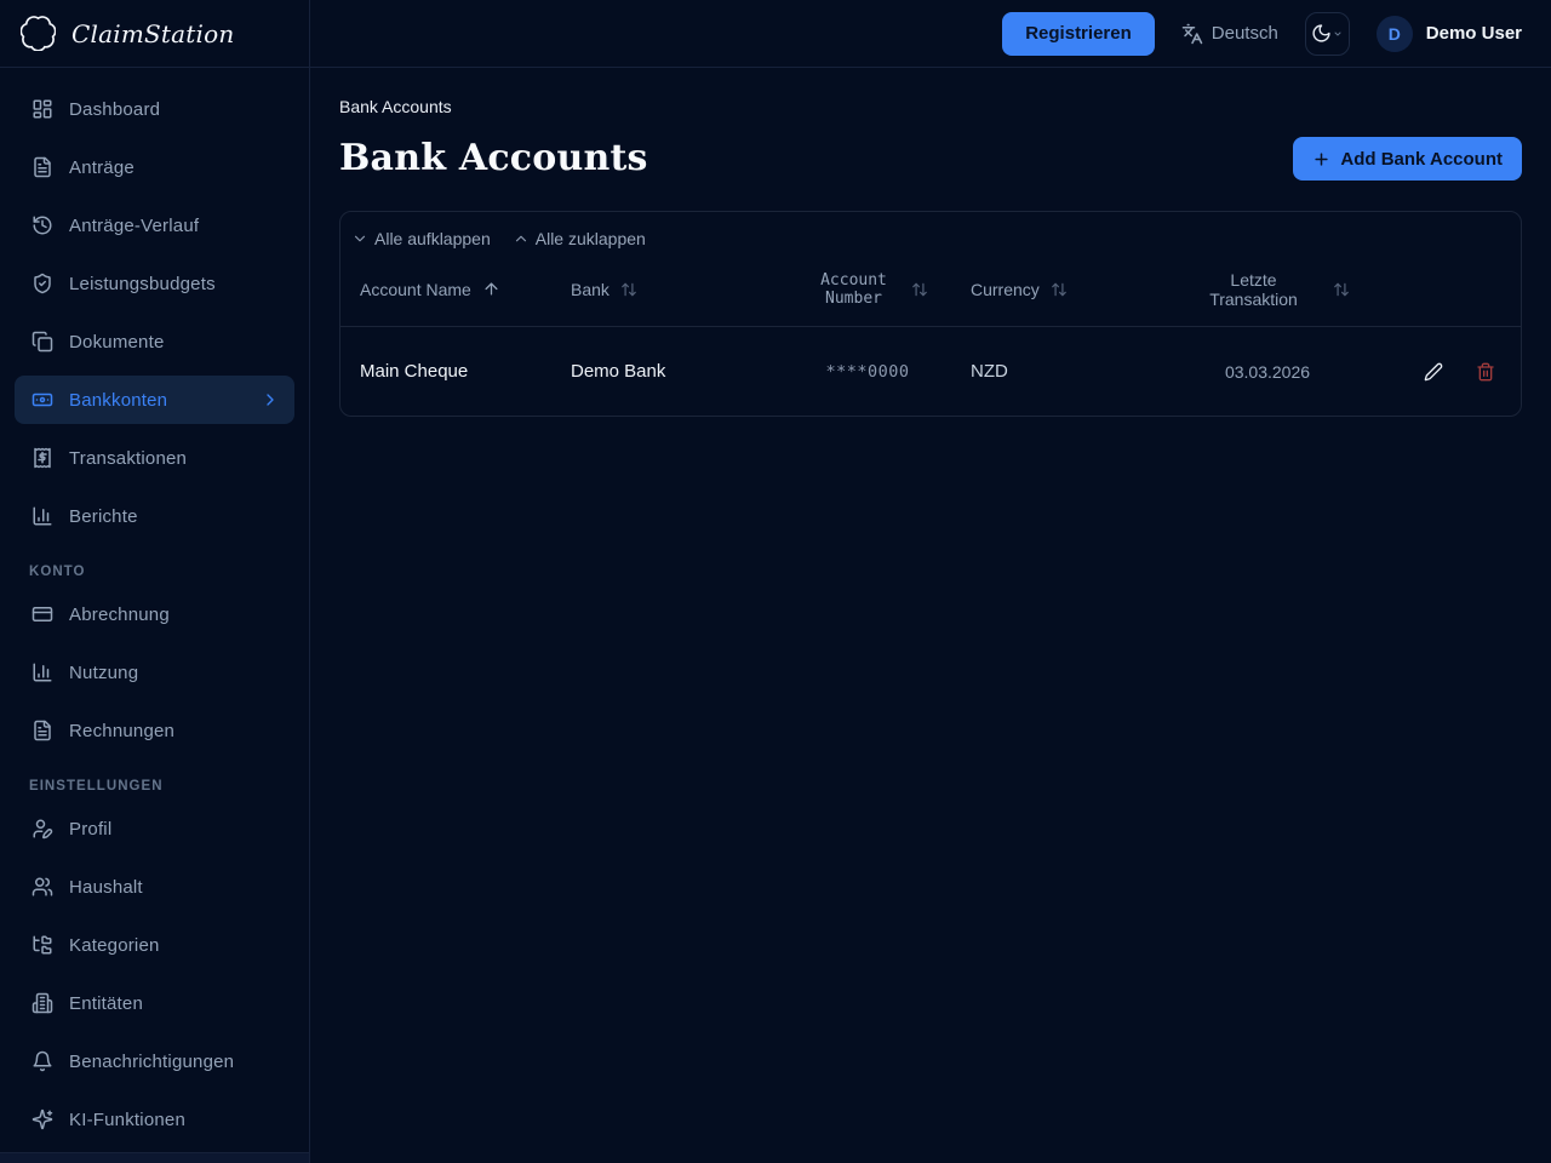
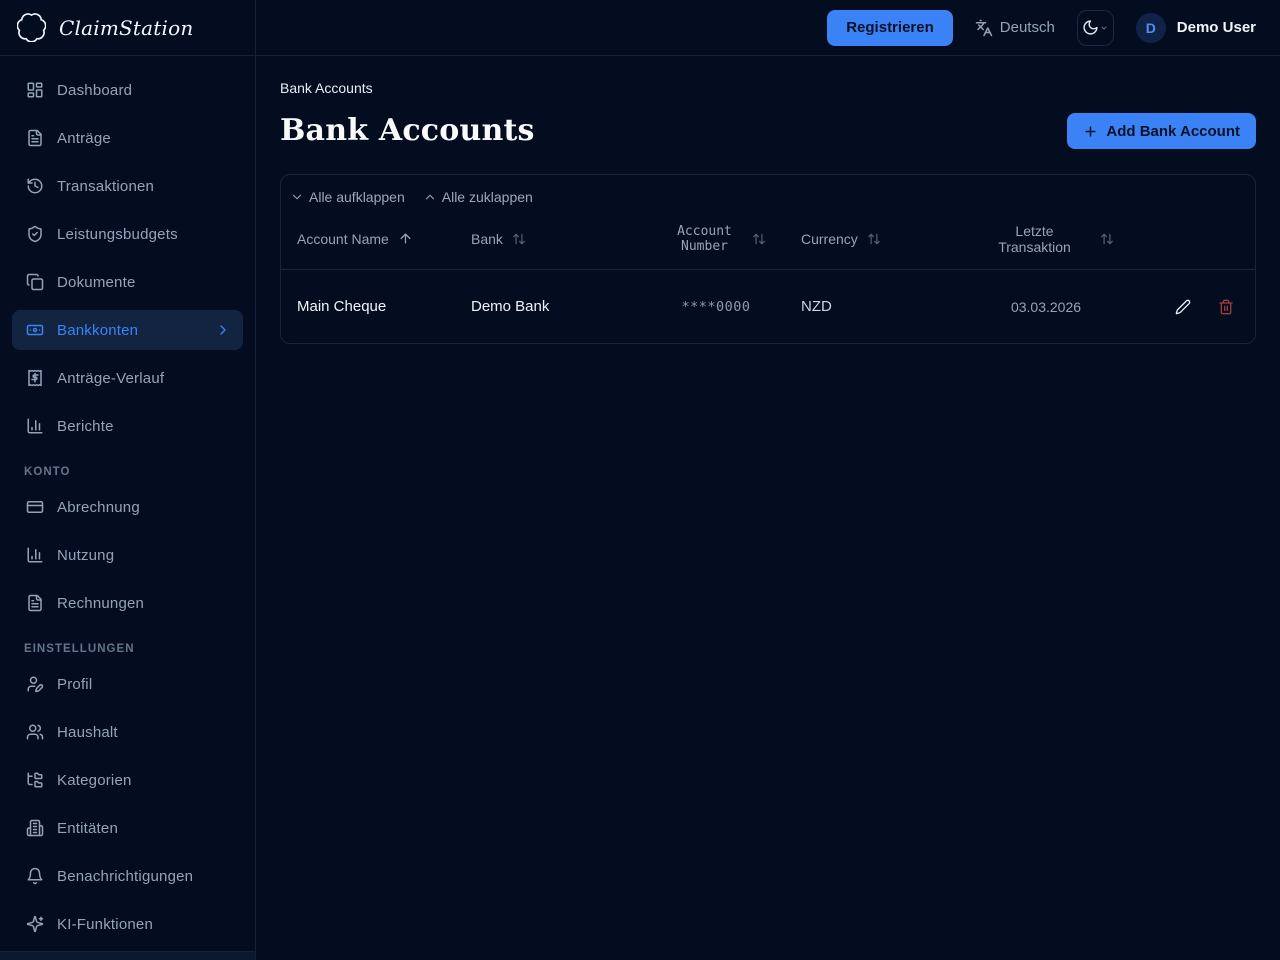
  ClaimStation
  Registrieren
  Deutsch
  D
  Demo User
  Dashboard
  Anträge
- Anträge-Verlauf
+ Transaktionen
  Leistungsbudgets
  Dokumente
  Bankkonten
- Transaktionen
+ Anträge-Verlauf
  Berichte
  KONTO
  Abrechnung
  Nutzung
  Rechnungen
  EINSTELLUNGEN
  Profil
  Haushalt
  Kategorien
  Entitäten
  Benachrichtigungen
  KI-Funktionen
  Bank Accounts
  Bank Accounts
  Add Bank Account
  Alle aufklappen
  Alle zuklappen
  Account Name
  Bank
  Account Number
  Currency
  Letzte Transaktion
  Main Cheque
  Demo Bank
  ****0000
  NZD
  03.03.2026
